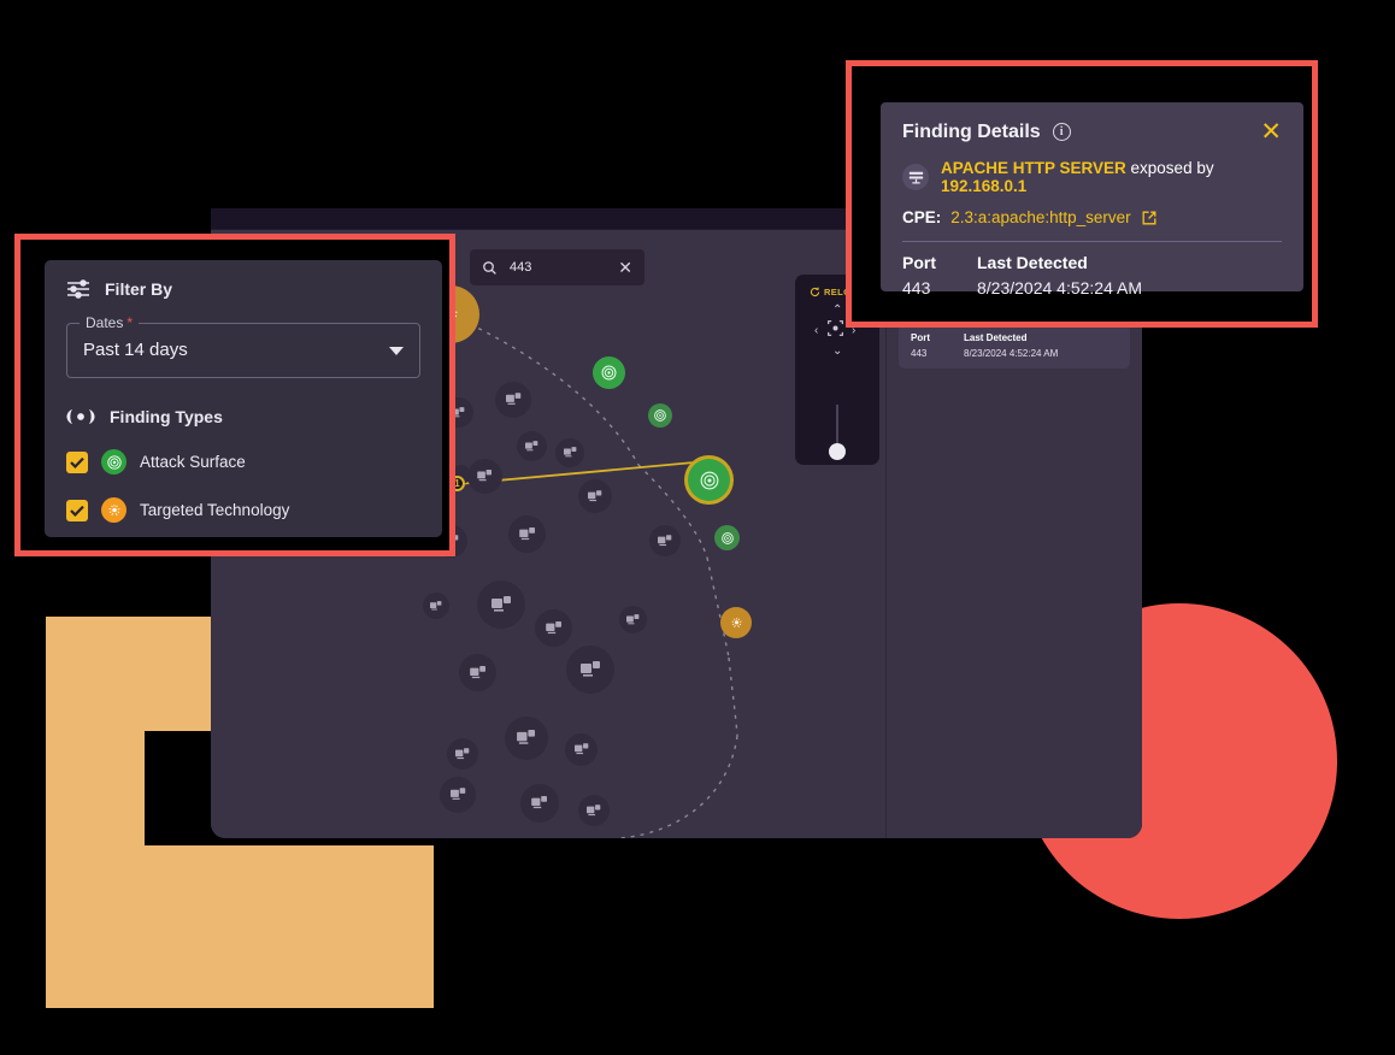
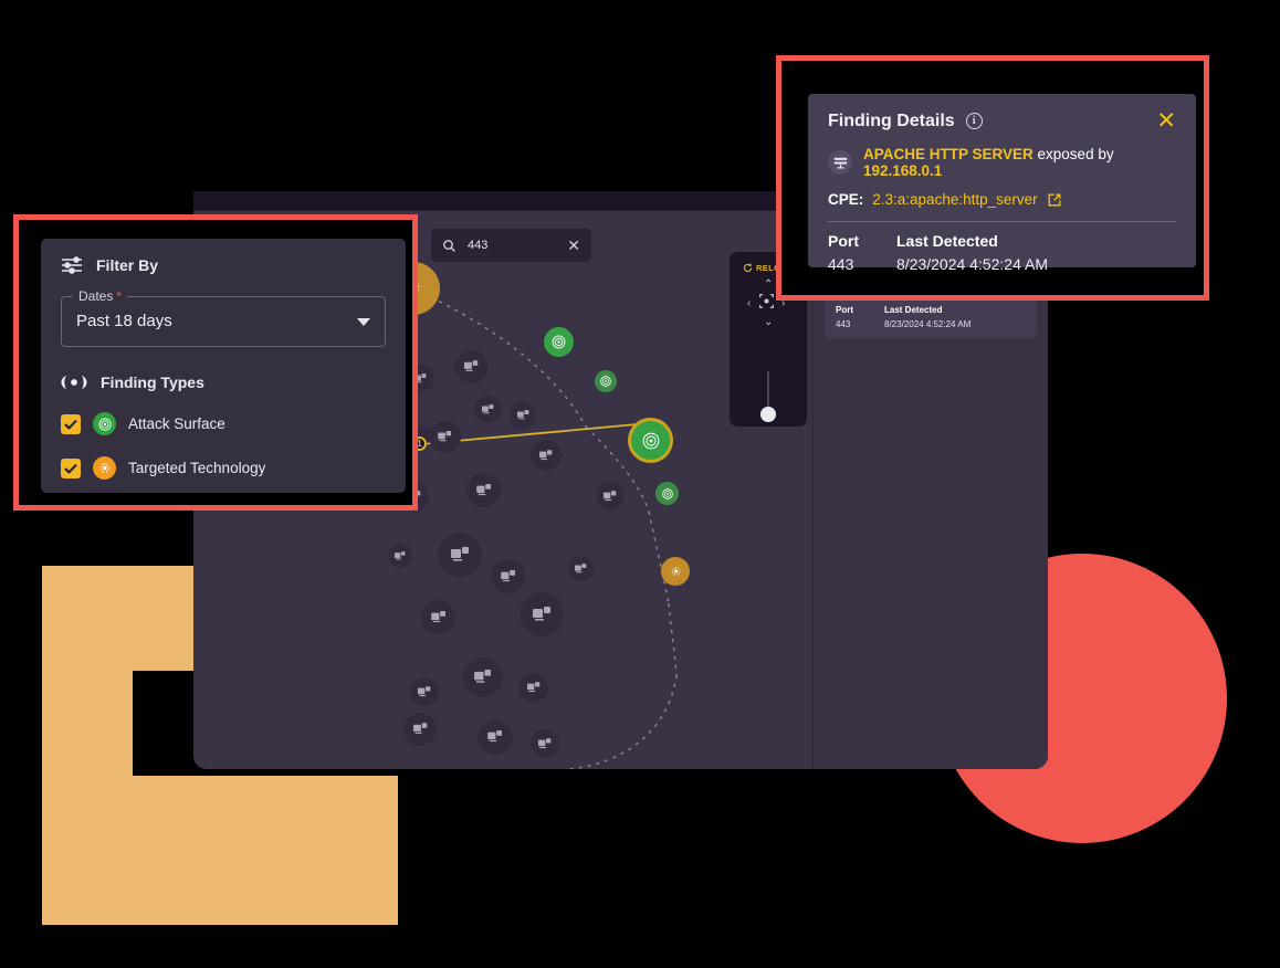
  1
  443
  ✕
  ⌃
  ⌄
  ‹
  ›
  Port
  Last Detected
  443
  8/23/2024 4:52:24 AM
  Filter By
  Dates *
- Past 14 days
+ Past 18 days
  Finding Types
  Attack Surface
  Targeted Technology
  Finding Details
  i
  ✕
  APACHE HTTP SERVER exposed by 192.168.0.1
  CPE:
  2.3:a:apache:http_server
  Port
  Last Detected
  443
  8/23/2024 4:52:24 AM
